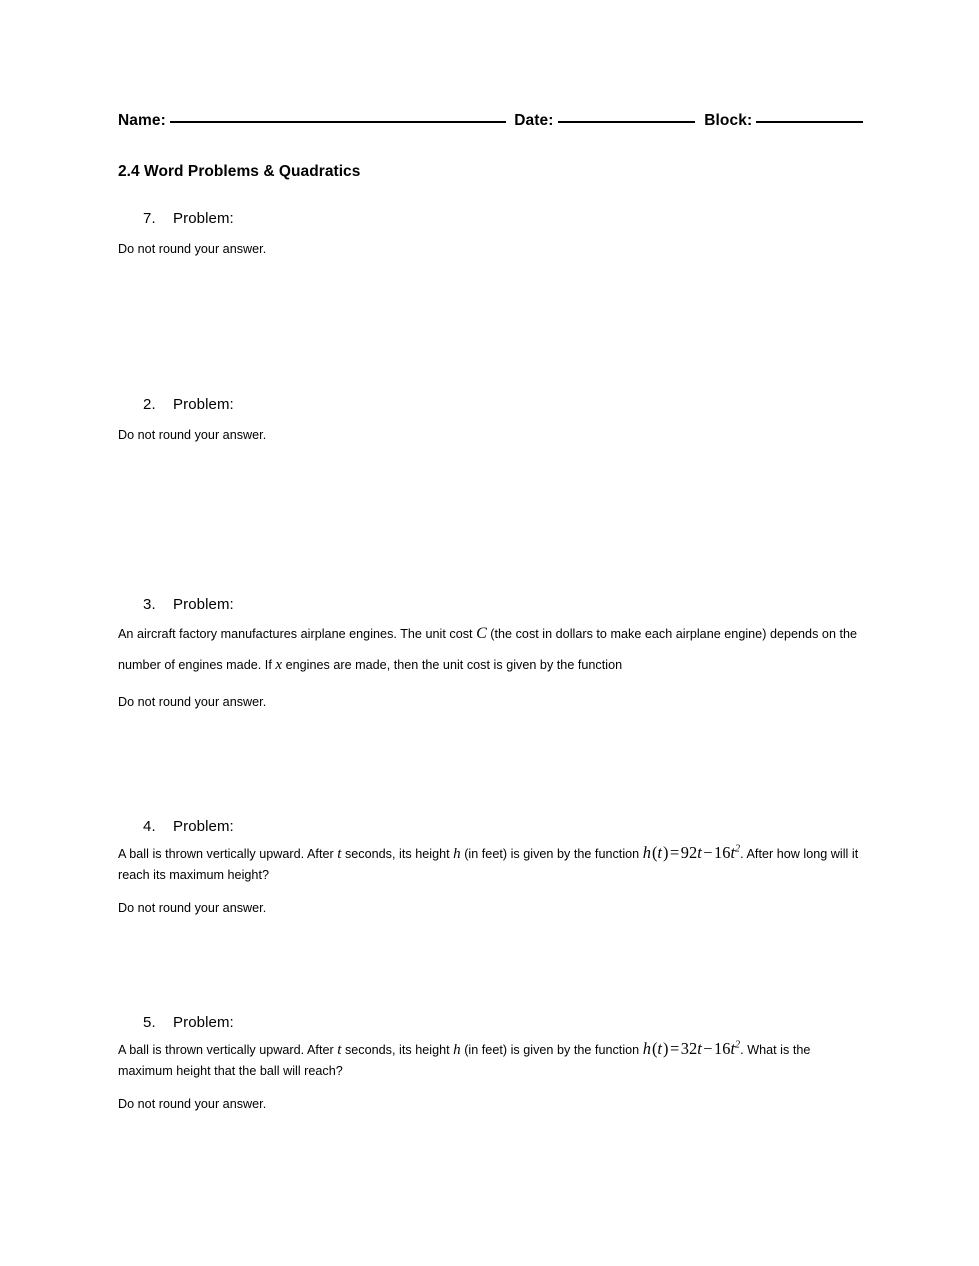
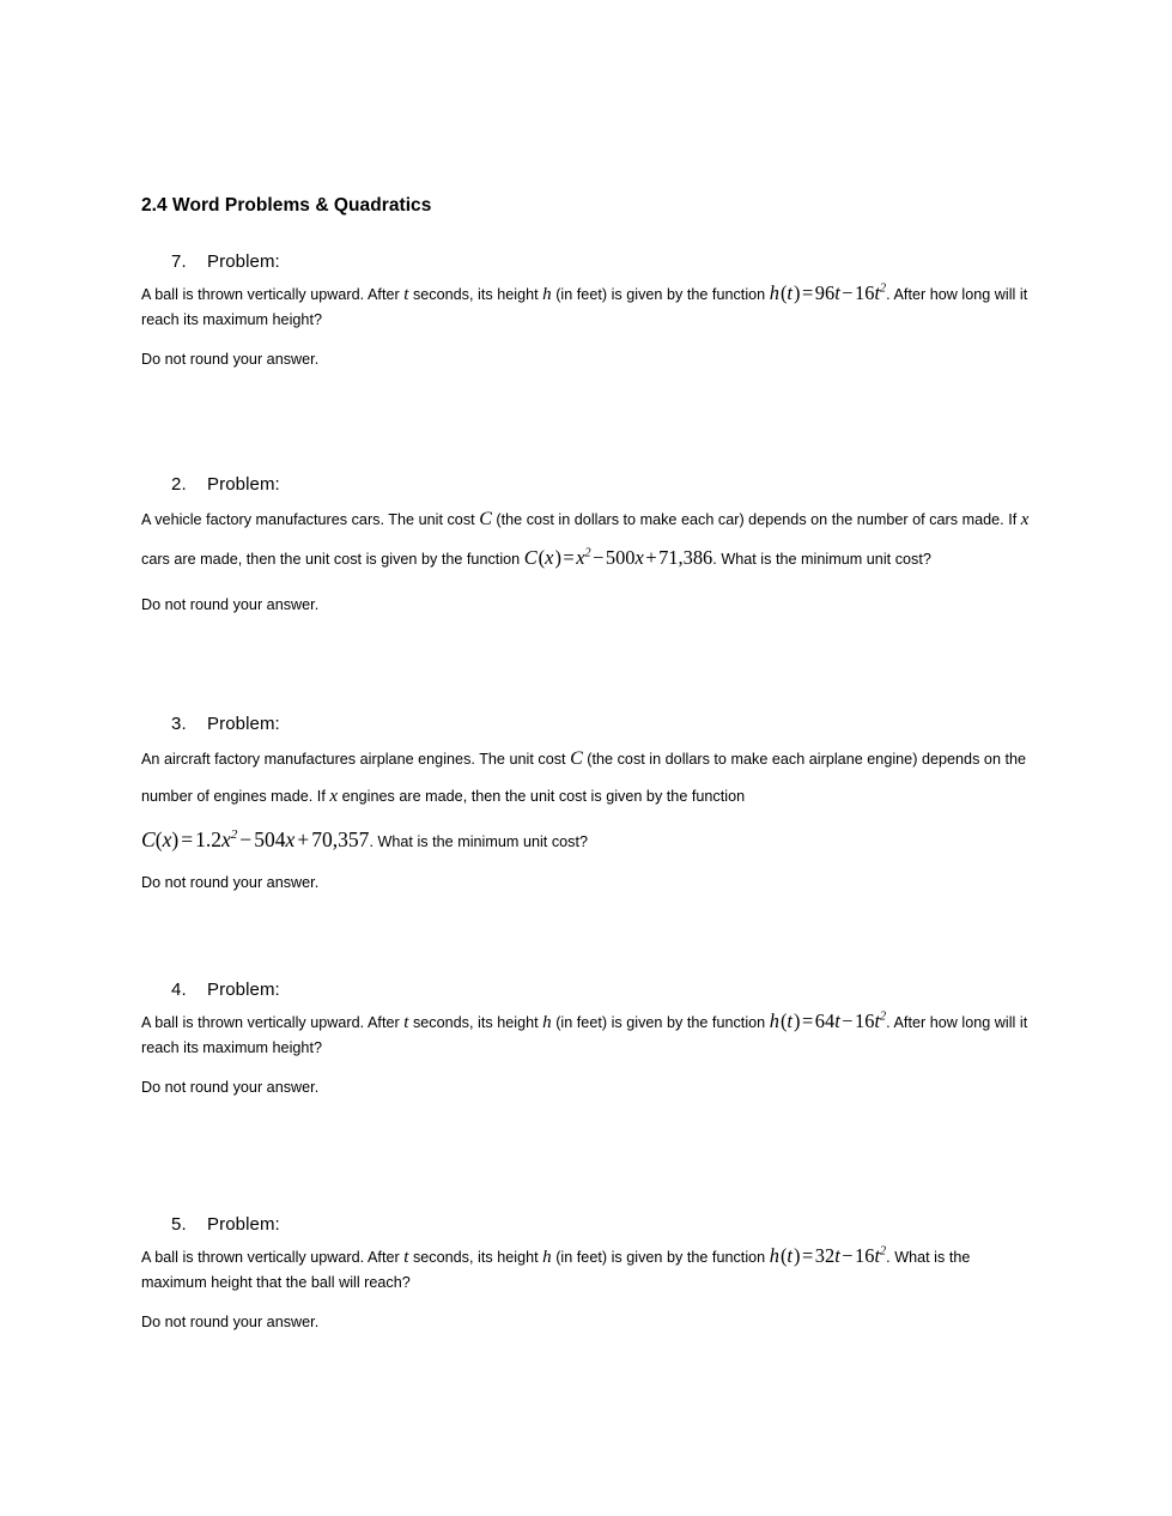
- Name:
- Date:
- Block:
  2.4 Word Problems & Quadratics
  7.
  Problem:
+ A ball is thrown vertically upward. After t seconds, its height h (in feet) is given by the function h(t)=96t−16t2. After how long will it reach its maximum height?
  Do not round your answer.
  2.
  Problem:
+ A vehicle factory manufactures cars. The unit cost C (the cost in dollars to make each car) depends on the number of cars made. If x cars are made, then the unit cost is given by the function C(x)=x2 −500x+71,386. What is the minimum unit cost?
  Do not round your answer.
  3.
  Problem:
  An aircraft factory manufactures airplane engines. The unit cost C (the cost in dollars to make each airplane engine) depends on the number of engines made. If x engines are made, then the unit cost is given by the function
+ C(x)=1.2x2 −504x+70,357. What is the minimum unit cost?
  Do not round your answer.
  4.
  Problem:
- A ball is thrown vertically upward. After t seconds, its height h (in feet) is given by the function h(t)=92t−16t2. After how long will it reach its maximum height?
+ A ball is thrown vertically upward. After t seconds, its height h (in feet) is given by the function h(t)=64t−16t2. After how long will it reach its maximum height?
  Do not round your answer.
  5.
  Problem:
  A ball is thrown vertically upward. After t seconds, its height h (in feet) is given by the function h(t)=32t−16t2. What is the maximum height that the ball will reach?
  Do not round your answer.
